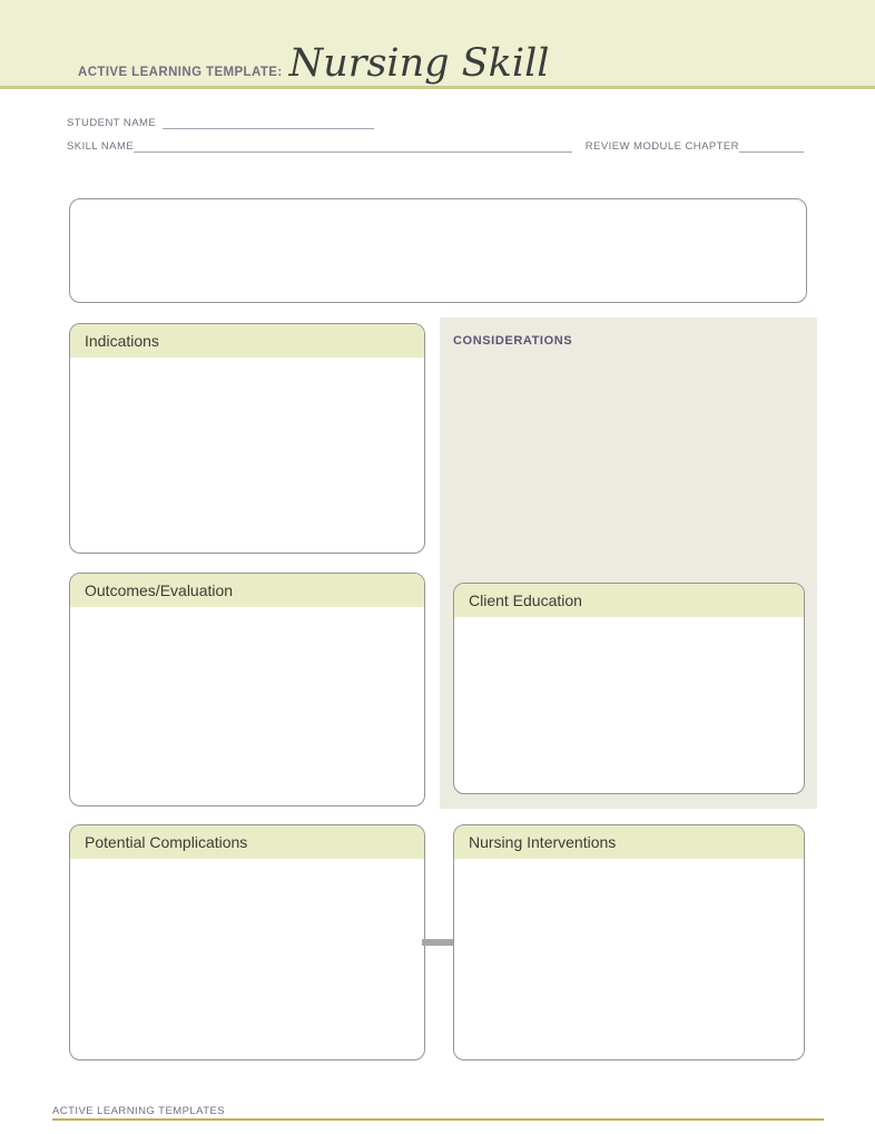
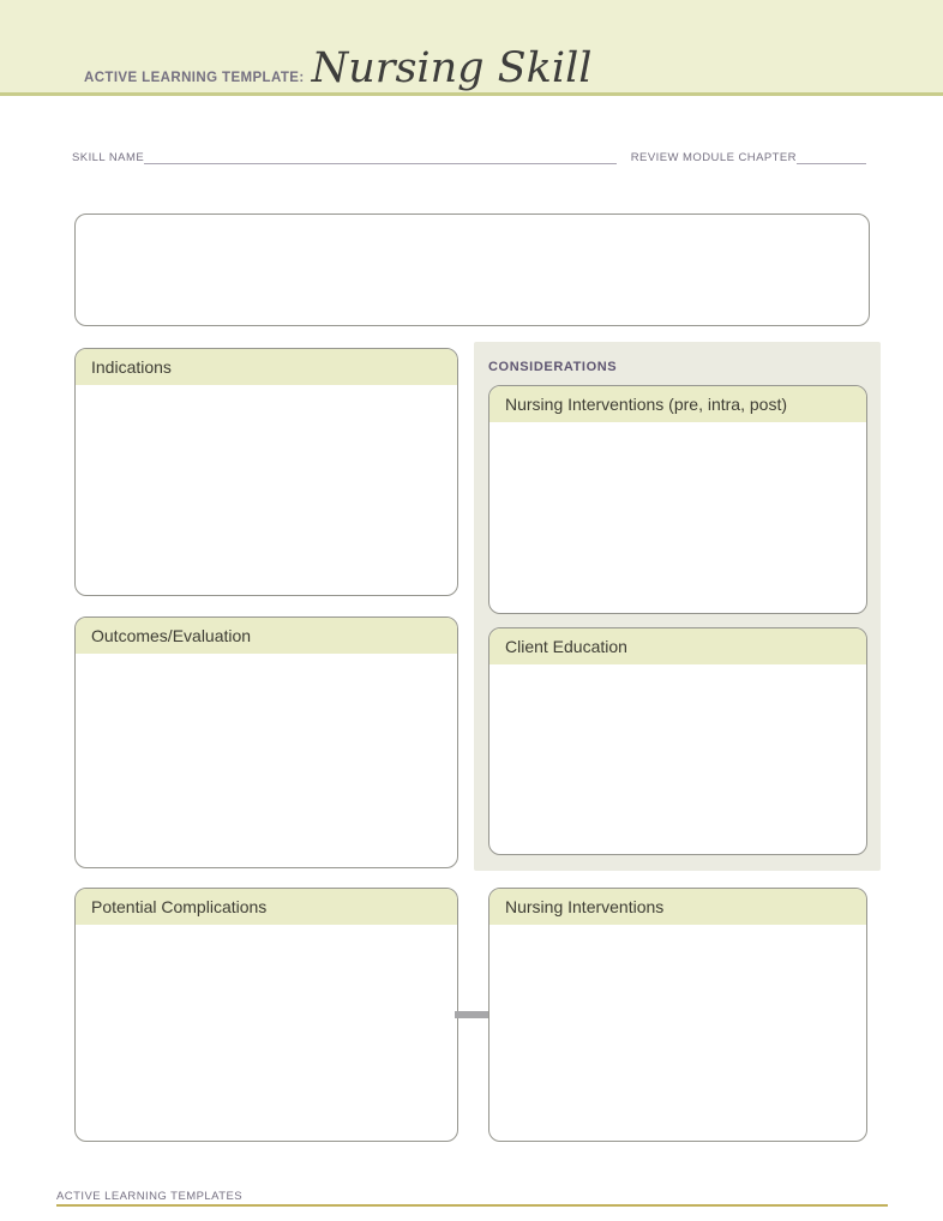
  ACTIVE LEARNING TEMPLATE:Nursing Skill
- STUDENT NAME
  SKILL NAME
  REVIEW MODULE CHAPTER
  Indications
  CONSIDERATIONS
+ Nursing Interventions (pre, intra, post)
  Client Education
  Outcomes/Evaluation
  Potential Complications
  Nursing Interventions
  ACTIVE LEARNING TEMPLATES
